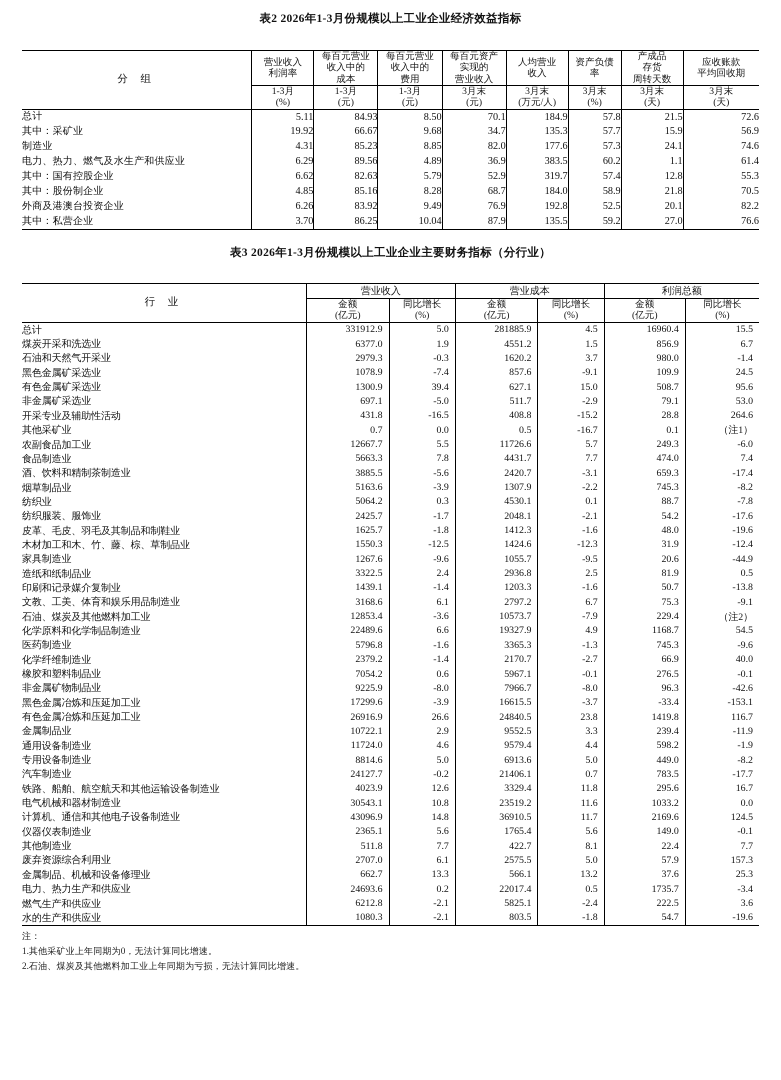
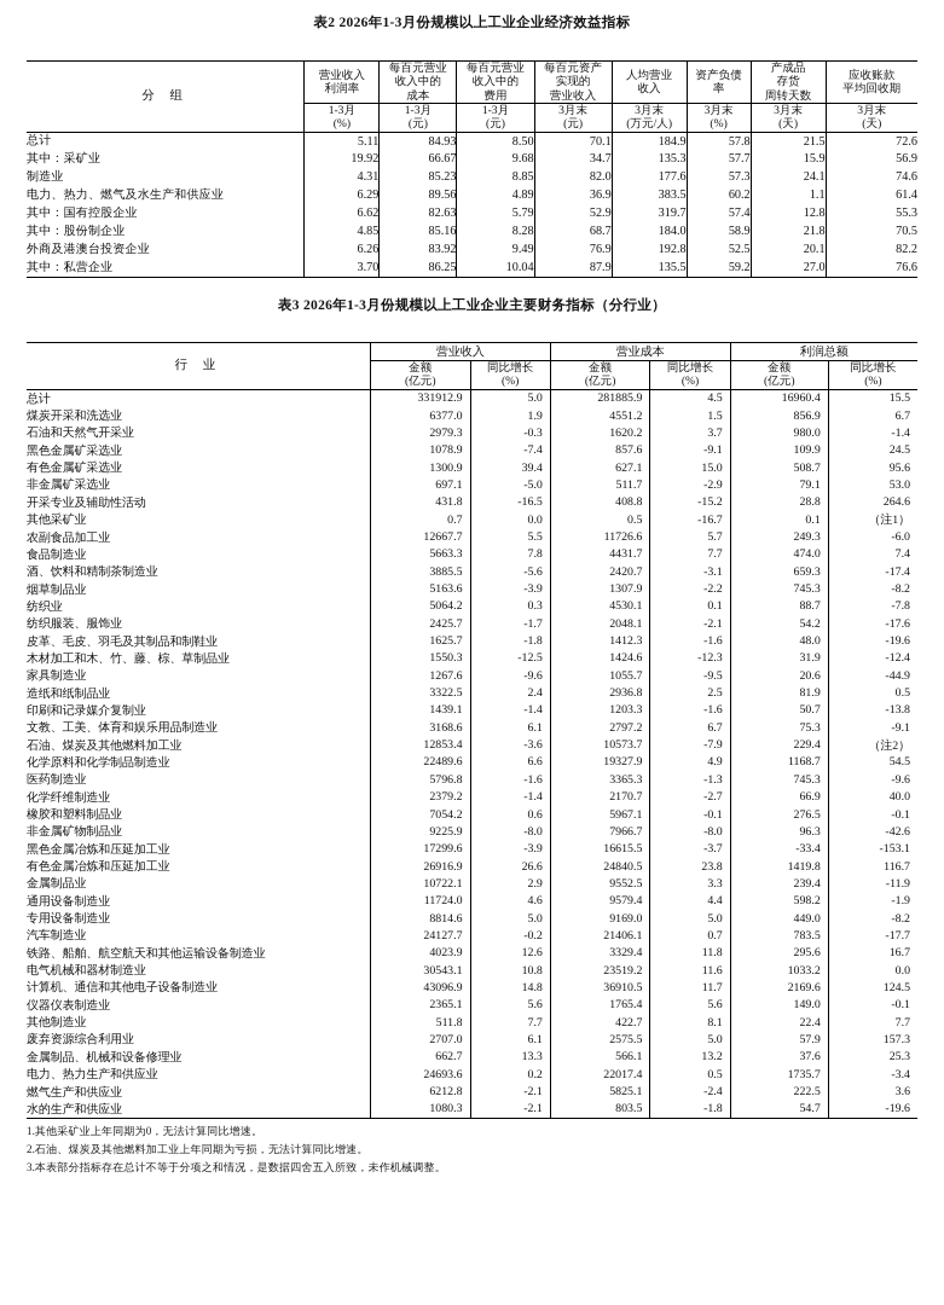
  表2 2026年1-3月份规模以上工业企业经济效益指标
  分 组	营业收入 利润率	每百元营业 收入中的 成本	每百元营业 收入中的 费用	每百元资产 实现的 营业收入	人均营业 收入	资产负债 率	产成品 存货 周转天数	应收账款 平均回收期
  1-3月 (%)	1-3月 (元)	1-3月 (元)	3月末 (元)	3月末 (万元/人)	3月末 (%)	3月末 (天)	3月末 (天)
  总计	5.11	84.93	8.50	70.1	184.9	57.8	21.5	72.6
  其中：采矿业	19.92	66.67	9.68	34.7	135.3	57.7	15.9	56.9
  制造业	4.31	85.23	8.85	82.0	177.6	57.3	24.1	74.6
  电力、热力、燃气及水生产和供应业	6.29	89.56	4.89	36.9	383.5	60.2	1.1	61.4
  其中：国有控股企业	6.62	82.63	5.79	52.9	319.7	57.4	12.8	55.3
  其中：股份制企业	4.85	85.16	8.28	68.7	184.0	58.9	21.8	70.5
  外商及港澳台投资企业	6.26	83.92	9.49	76.9	192.8	52.5	20.1	82.2
  其中：私营企业	3.70	86.25	10.04	87.9	135.5	59.2	27.0	76.6
  表3 2026年1-3月份规模以上工业企业主要财务指标（分行业）
  行 业	营业收入	营业成本	利润总额
  金额 (亿元)	同比增长 (%)	金额 (亿元)	同比增长 (%)	金额 (亿元)	同比增长 (%)
  总计	331912.9	5.0	281885.9	4.5	16960.4	15.5
  煤炭开采和洗选业	6377.0	1.9	4551.2	1.5	856.9	6.7
  石油和天然气开采业	2979.3	-0.3	1620.2	3.7	980.0	-1.4
  黑色金属矿采选业	1078.9	-7.4	857.6	-9.1	109.9	24.5
  有色金属矿采选业	1300.9	39.4	627.1	15.0	508.7	95.6
  非金属矿采选业	697.1	-5.0	511.7	-2.9	79.1	53.0
  开采专业及辅助性活动	431.8	-16.5	408.8	-15.2	28.8	264.6
  其他采矿业	0.7	0.0	0.5	-16.7	0.1	（注1）
  农副食品加工业	12667.7	5.5	11726.6	5.7	249.3	-6.0
  食品制造业	5663.3	7.8	4431.7	7.7	474.0	7.4
  酒、饮料和精制茶制造业	3885.5	-5.6	2420.7	-3.1	659.3	-17.4
  烟草制品业	5163.6	-3.9	1307.9	-2.2	745.3	-8.2
  纺织业	5064.2	0.3	4530.1	0.1	88.7	-7.8
  纺织服装、服饰业	2425.7	-1.7	2048.1	-2.1	54.2	-17.6
  皮革、毛皮、羽毛及其制品和制鞋业	1625.7	-1.8	1412.3	-1.6	48.0	-19.6
  木材加工和木、竹、藤、棕、草制品业	1550.3	-12.5	1424.6	-12.3	31.9	-12.4
  家具制造业	1267.6	-9.6	1055.7	-9.5	20.6	-44.9
  造纸和纸制品业	3322.5	2.4	2936.8	2.5	81.9	0.5
  印刷和记录媒介复制业	1439.1	-1.4	1203.3	-1.6	50.7	-13.8
  文教、工美、体育和娱乐用品制造业	3168.6	6.1	2797.2	6.7	75.3	-9.1
  石油、煤炭及其他燃料加工业	12853.4	-3.6	10573.7	-7.9	229.4	（注2）
  化学原料和化学制品制造业	22489.6	6.6	19327.9	4.9	1168.7	54.5
  医药制造业	5796.8	-1.6	3365.3	-1.3	745.3	-9.6
  化学纤维制造业	2379.2	-1.4	2170.7	-2.7	66.9	40.0
  橡胶和塑料制品业	7054.2	0.6	5967.1	-0.1	276.5	-0.1
  非金属矿物制品业	9225.9	-8.0	7966.7	-8.0	96.3	-42.6
  黑色金属冶炼和压延加工业	17299.6	-3.9	16615.5	-3.7	-33.4	-153.1
  有色金属冶炼和压延加工业	26916.9	26.6	24840.5	23.8	1419.8	116.7
  金属制品业	10722.1	2.9	9552.5	3.3	239.4	-11.9
  通用设备制造业	11724.0	4.6	9579.4	4.4	598.2	-1.9
- 专用设备制造业	8814.6	5.0	6913.6	5.0	449.0	-8.2
+ 专用设备制造业	8814.6	5.0	9169.0	5.0	449.0	-8.2
  汽车制造业	24127.7	-0.2	21406.1	0.7	783.5	-17.7
  铁路、船舶、航空航天和其他运输设备制造业	4023.9	12.6	3329.4	11.8	295.6	16.7
  电气机械和器材制造业	30543.1	10.8	23519.2	11.6	1033.2	0.0
  计算机、通信和其他电子设备制造业	43096.9	14.8	36910.5	11.7	2169.6	124.5
  仪器仪表制造业	2365.1	5.6	1765.4	5.6	149.0	-0.1
  其他制造业	511.8	7.7	422.7	8.1	22.4	7.7
  废弃资源综合利用业	2707.0	6.1	2575.5	5.0	57.9	157.3
  金属制品、机械和设备修理业	662.7	13.3	566.1	13.2	37.6	25.3
  电力、热力生产和供应业	24693.6	0.2	22017.4	0.5	1735.7	-3.4
  燃气生产和供应业	6212.8	-2.1	5825.1	-2.4	222.5	3.6
  水的生产和供应业	1080.3	-2.1	803.5	-1.8	54.7	-19.6
- 注：
  1.其他采矿业上年同期为0，无法计算同比增速。
  2.石油、煤炭及其他燃料加工业上年同期为亏损，无法计算同比增速。
+ 3.本表部分指标存在总计不等于分项之和情况，是数据四舍五入所致，未作机械调整。
